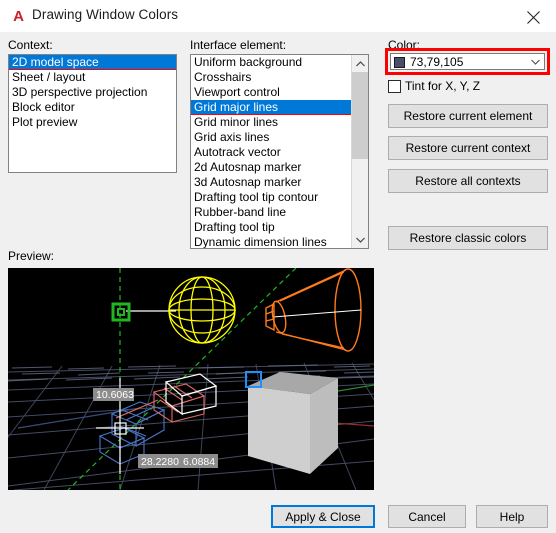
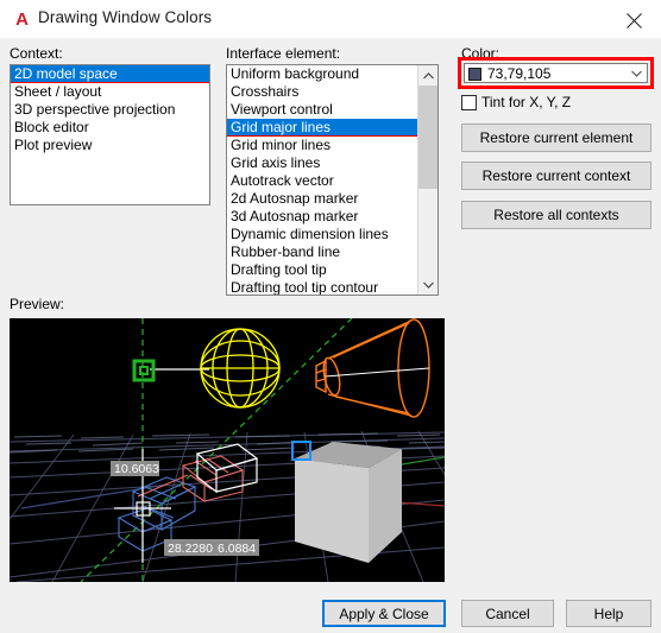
  A
  Drawing Window Colors
  Context:
  Interface element:
  Color:
  Preview:
  2D model space
  Sheet / layout
  3D perspective projection
  Block editor
  Plot preview
  Uniform background
  Crosshairs
  Viewport control
  Grid major lines
  Grid minor lines
  Grid axis lines
  Autotrack vector
  2d Autosnap marker
  3d Autosnap marker
- Drafting tool tip contour
+ Dynamic dimension lines
  Rubber-band line
  Drafting tool tip
- Dynamic dimension lines
+ Drafting tool tip contour
  73,79,105
  Tint for X, Y, Z
  Restore current element
  Restore current context
  Restore all contexts
- Restore classic colors
  10.6063
  28.2280
  6.0884
  Apply & Close
  Cancel
  Help
